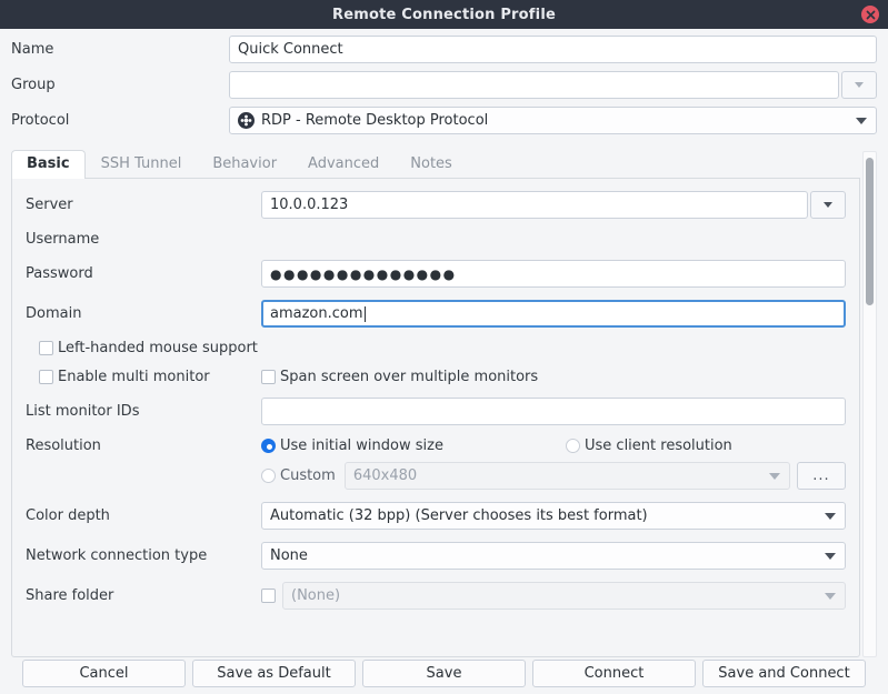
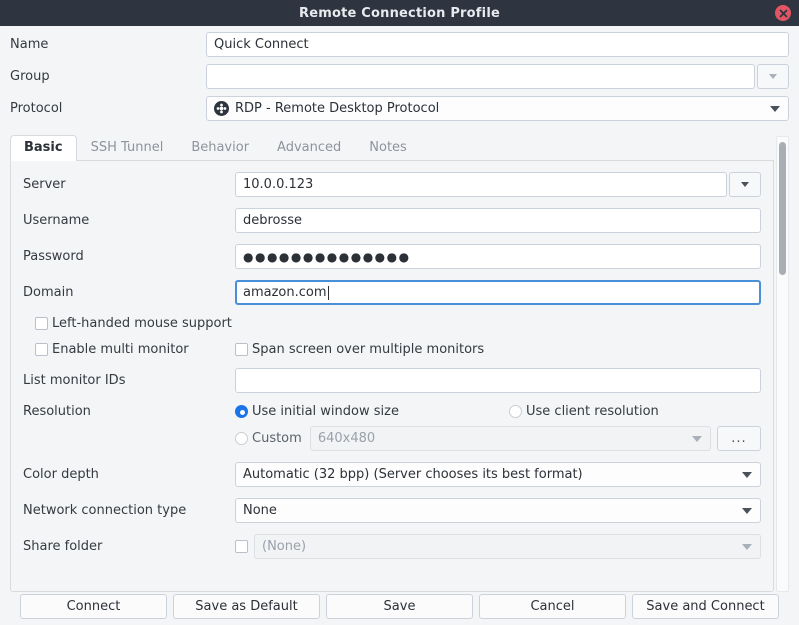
  Remote Connection Profile
  Name
  Quick Connect
  Group
  Protocol
  RDP - Remote Desktop Protocol
  Basic
  SSH Tunnel
  Behavior
  Advanced
  Notes
  Server
  10.0.0.123
  Username
+ debrosse
  Password
  ●●●●●●●●●●●●●●
  Domain
  amazon.com
  Left-handed mouse support
  Enable multi monitor
  Span screen over multiple monitors
  List monitor IDs
  Resolution
  Use initial window size
  Use client resolution
  Custom
  640x480
  ...
  Color depth
  Automatic (32 bpp) (Server chooses its best format)
  Network connection type
  None
  Share folder
  (None)
- Cancel
+ Connect
  Save as Default
  Save
- Connect
+ Cancel
  Save and Connect
